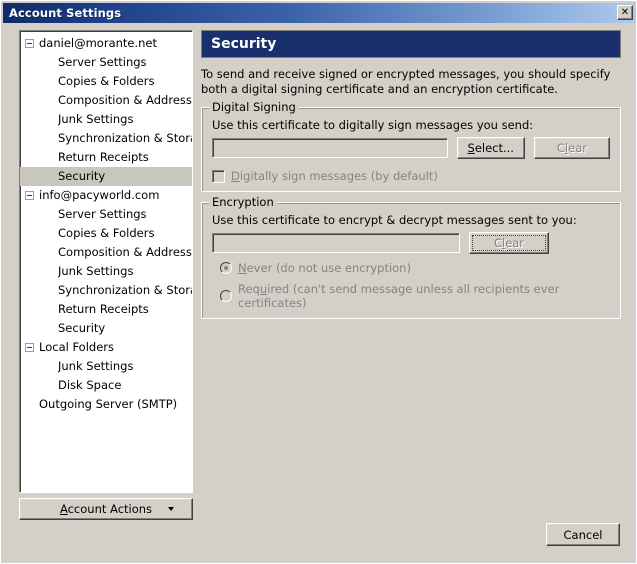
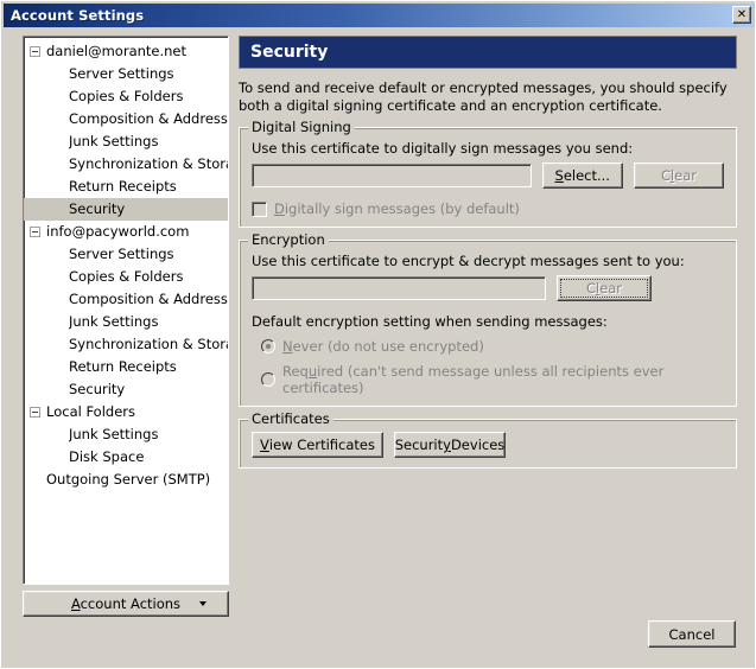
  Account Settings
  ✕
  daniel@morante.net
  Server Settings
  Copies & Folders
  Composition & Address
  Junk Settings
  Synchronization & Stor
  Return Receipts
  Security
  info@pacyworld.com
  Server Settings
  Copies & Folders
  Composition & Address
  Junk Settings
  Synchronization & Stor
  Return Receipts
  Security
  Local Folders
  Junk Settings
  Disk Space
  Outgoing Server (SMTP)
  Account Actions
  Security
- To send and receive signed or encrypted messages, you should specify both a digital signing certificate and an encryption certificate.
+ To send and receive default or encrypted messages, you should specify both a digital signing certificate and an encryption certificate.
  Digital Signing
  Use this certificate to digitally sign messages you send:
  S
  elect...
  C
  l
  ear
  Digitally sign messages (by default)
  Encryption
  Use this certificate to encrypt & decrypt messages sent to you:
  C
  l
  ear
+ Default encryption setting when sending messages:
- Never (do not use encryption)
+ Never (do not use encrypted)
  Required (can't send message unless all recipients ever certificates)
+ Certificates
+ V
+ iew Certificates
+ Securit
+ y
+ Devices
  Cancel
